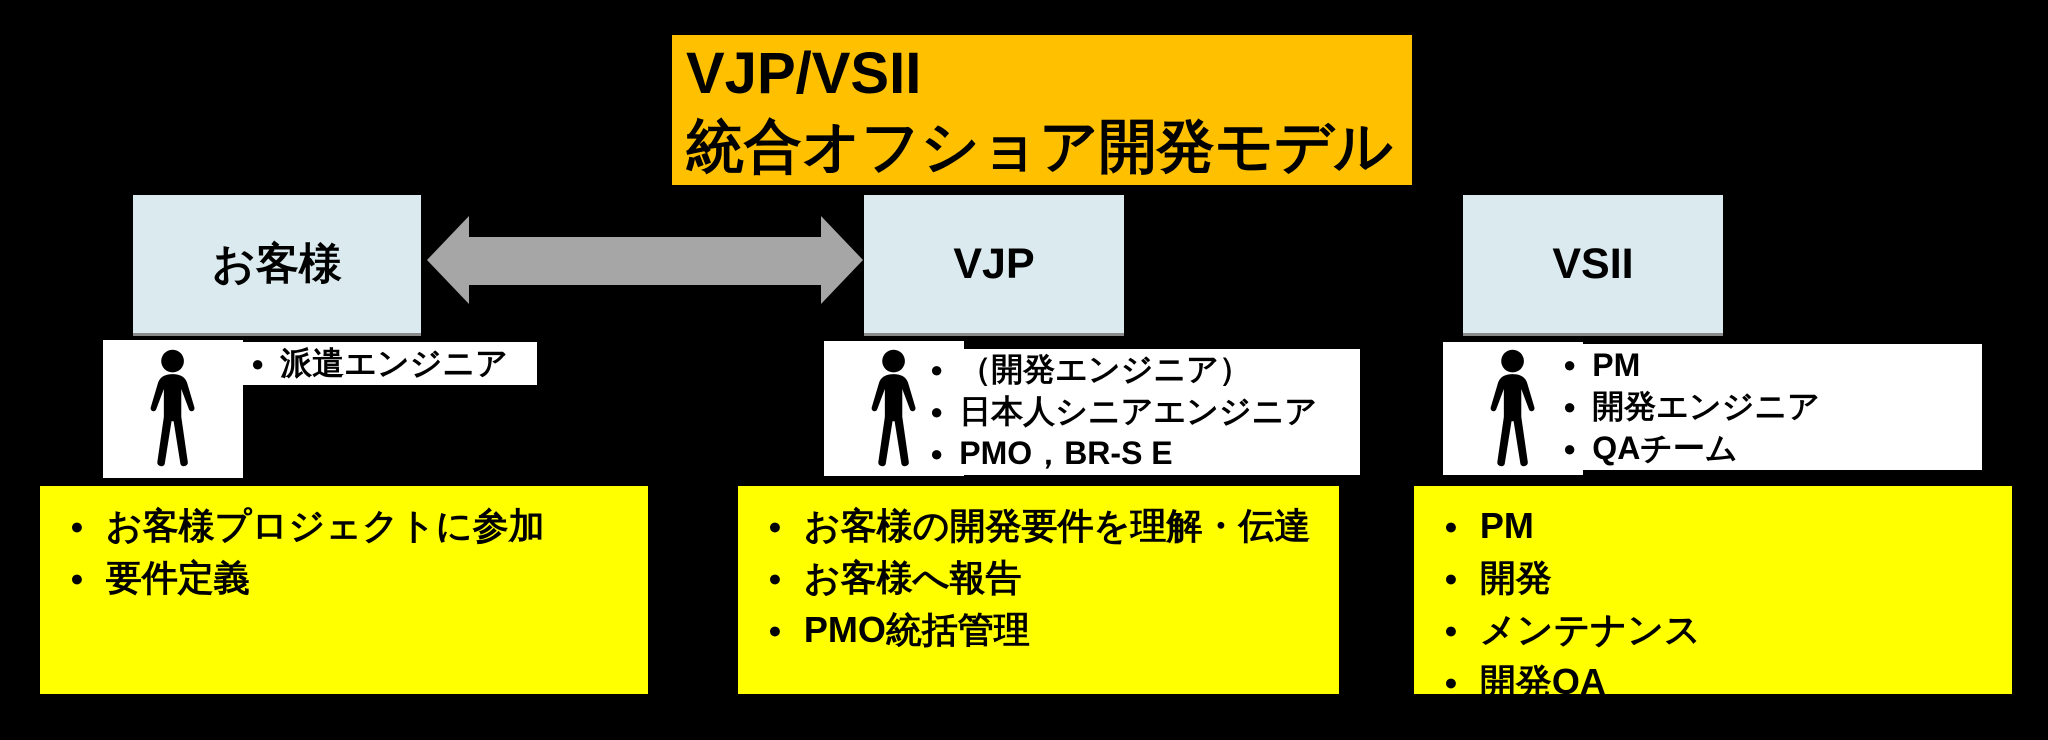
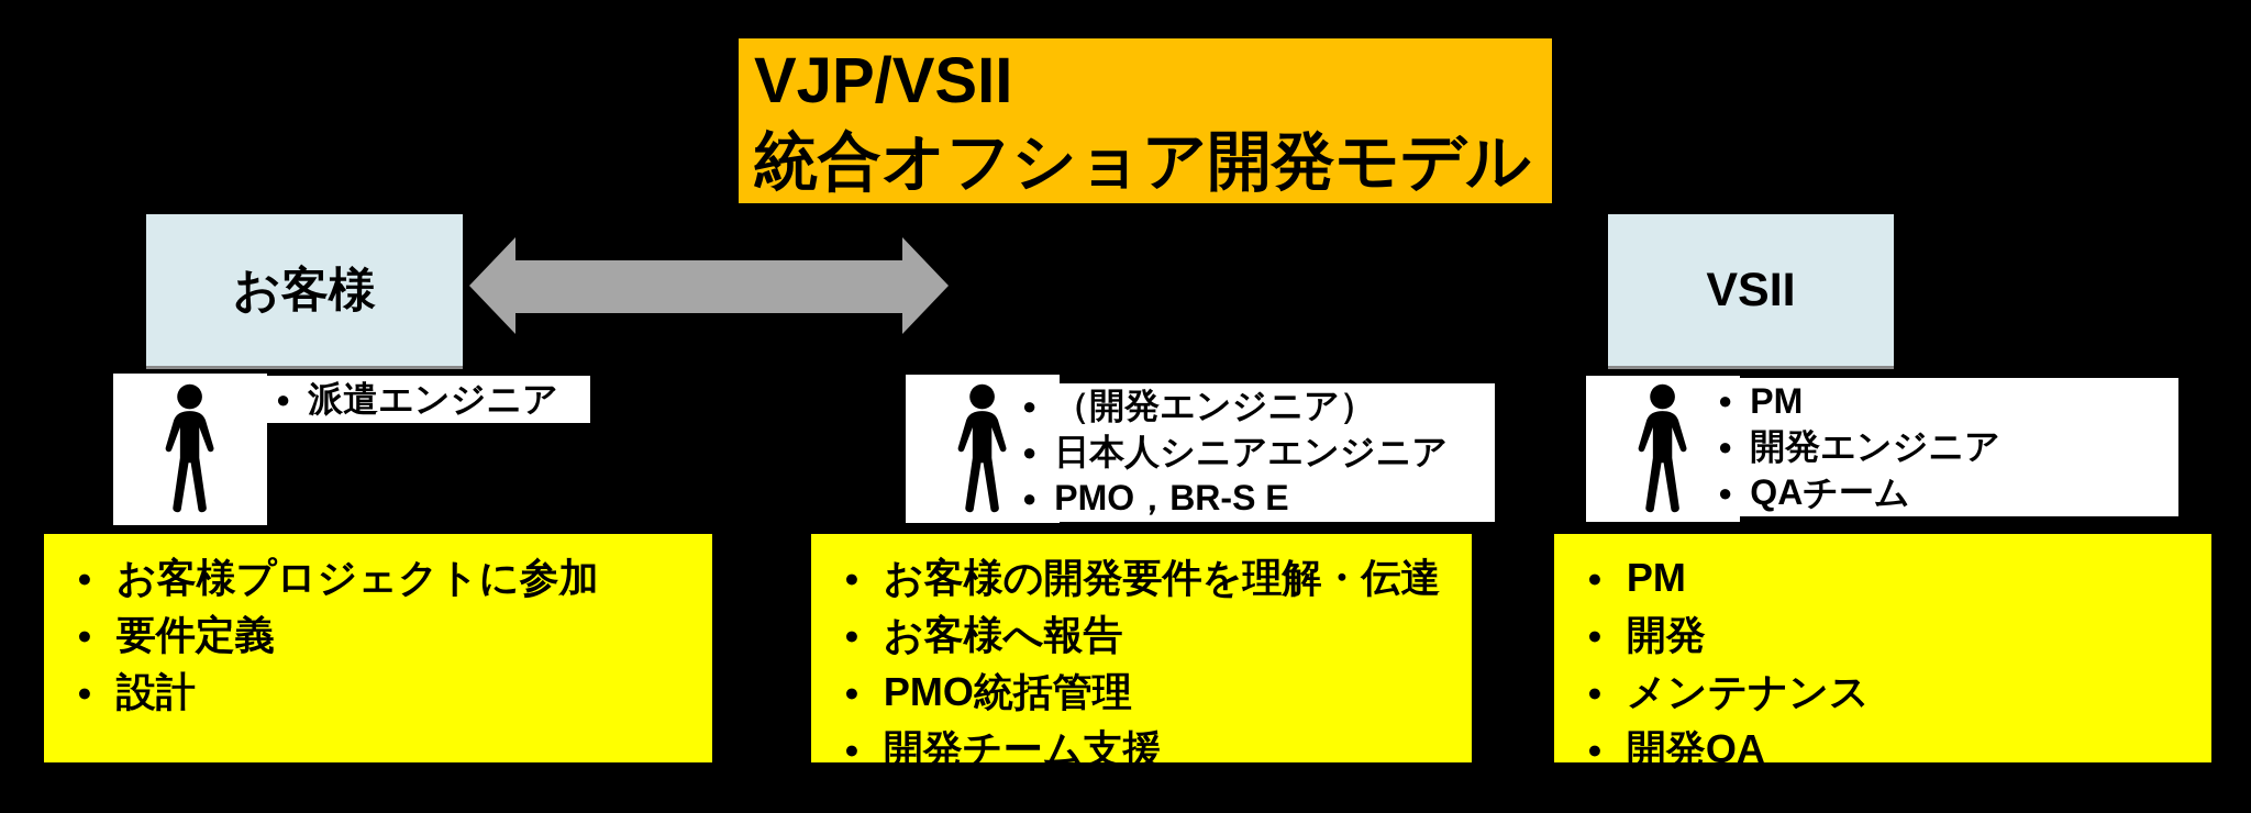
  VJP/VSII
  統合オフショア開発モデル
  お客様
- VJP
  VSII
  派遣エンジニア
  （開発エンジニア）
  日本人シニアエンジニア
  PMO，BR-S E
  PM
  開発エンジニア
  QAチーム
  お客様プロジェクトに参加
  要件定義
+ 設計
  お客様の開発要件を理解・伝達
  お客様へ報告
  PMO統括管理
+ 開発チーム支援
  PM
  開発
  メンテナンス
  開発QA
